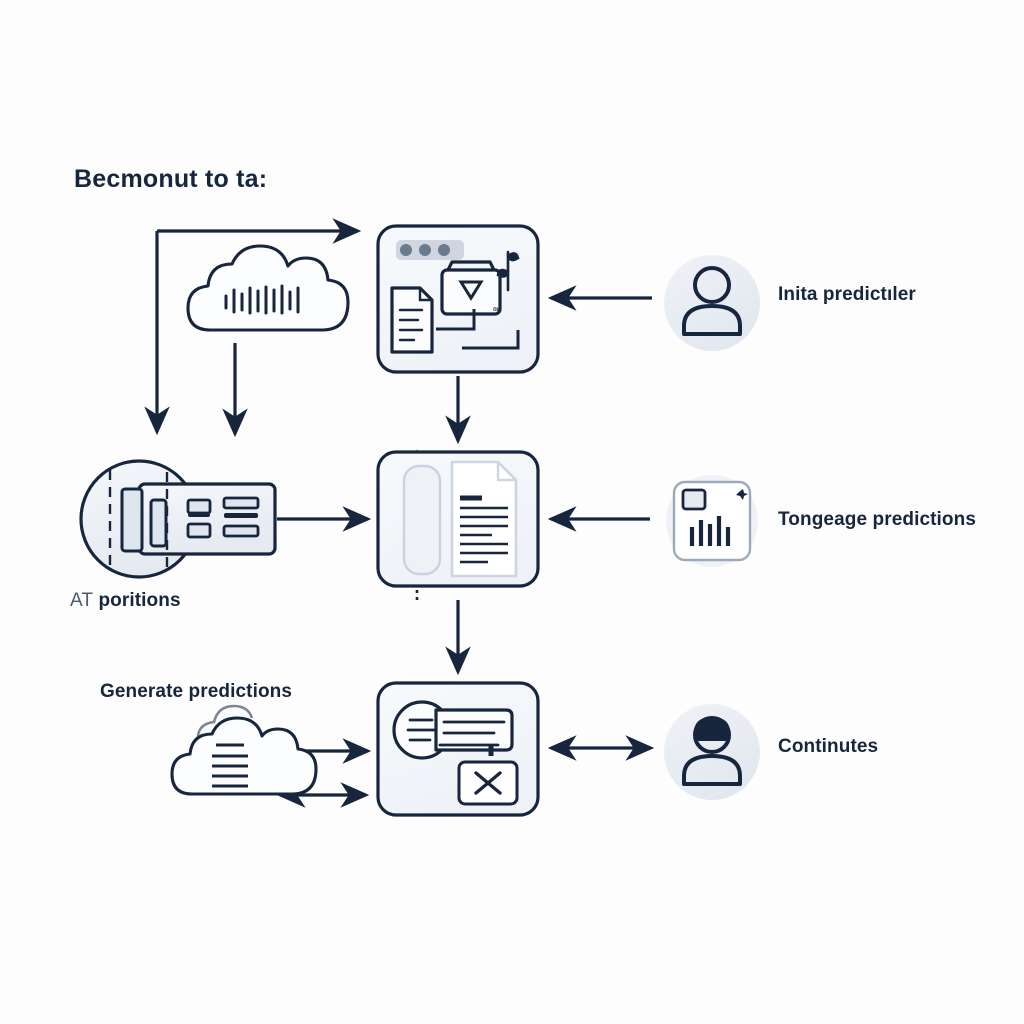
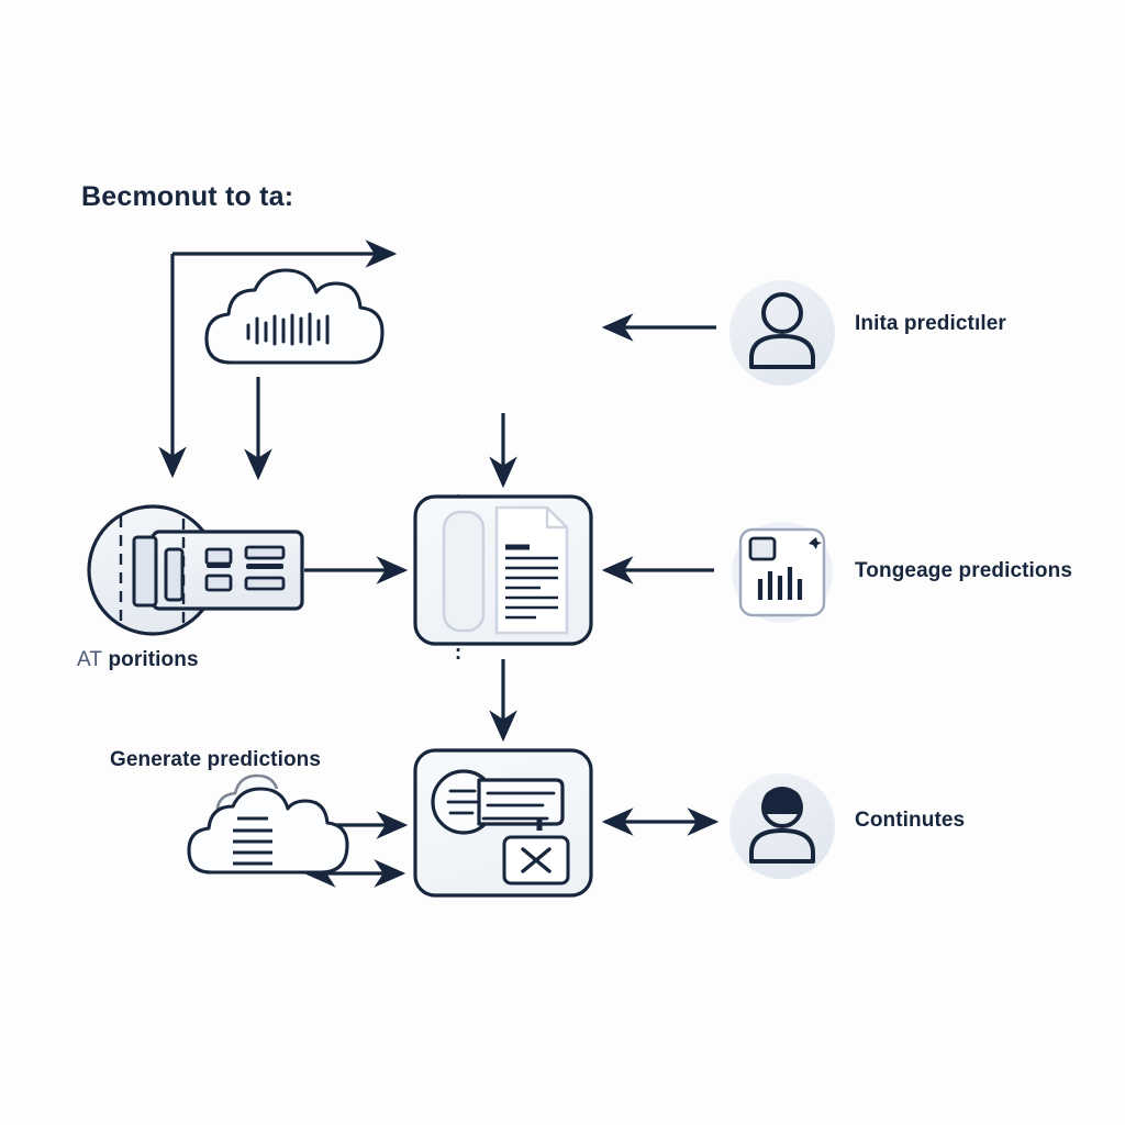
  Becmonut to ta:
- ᄜ
  Inita predictıler
  Tongeage predictions
  Continutes
  AT poritions
  Generate predictions
